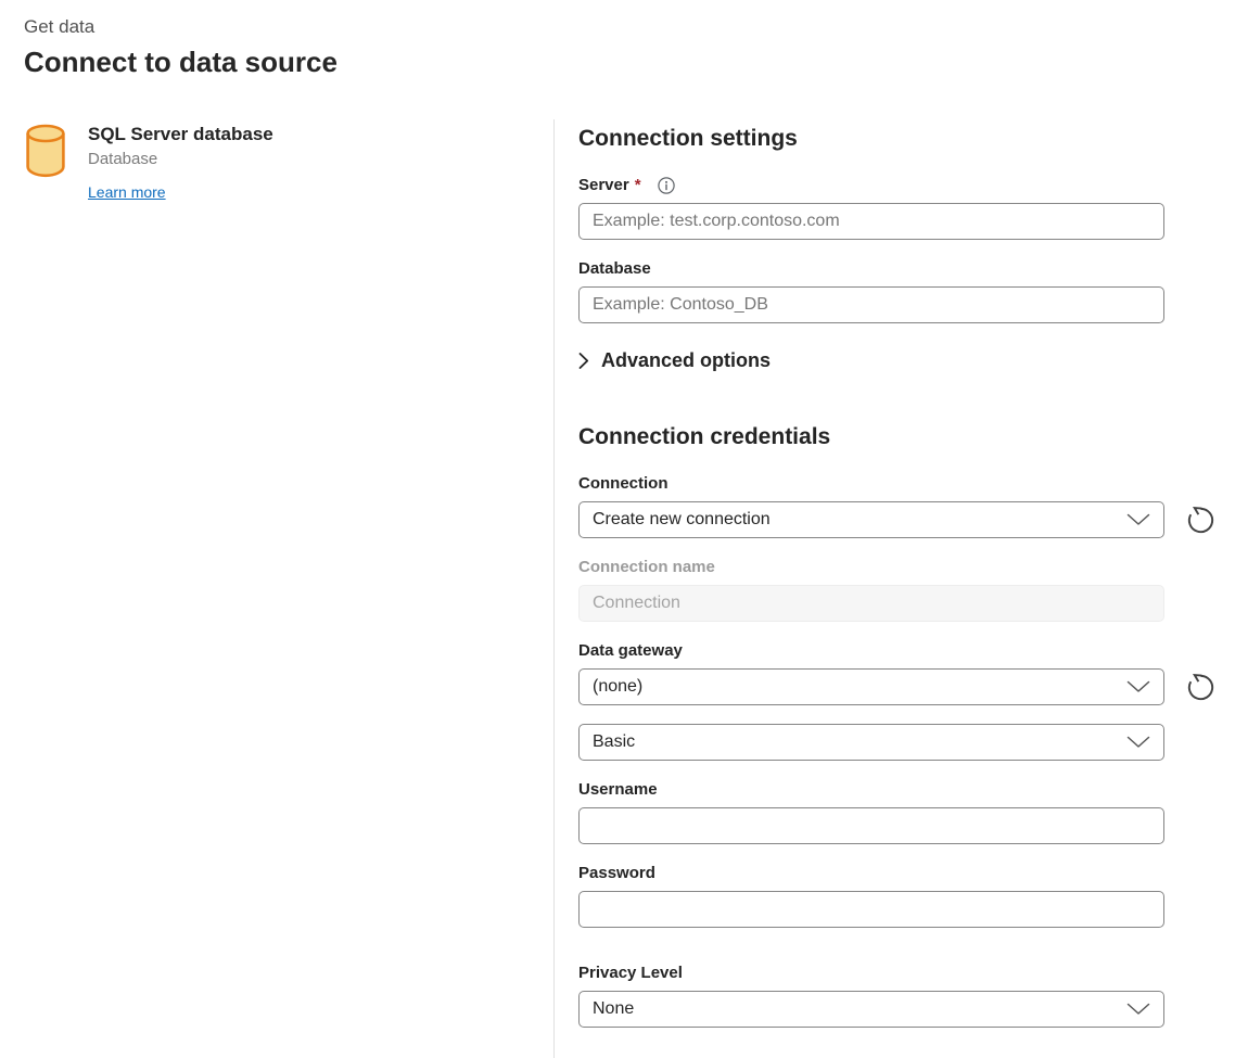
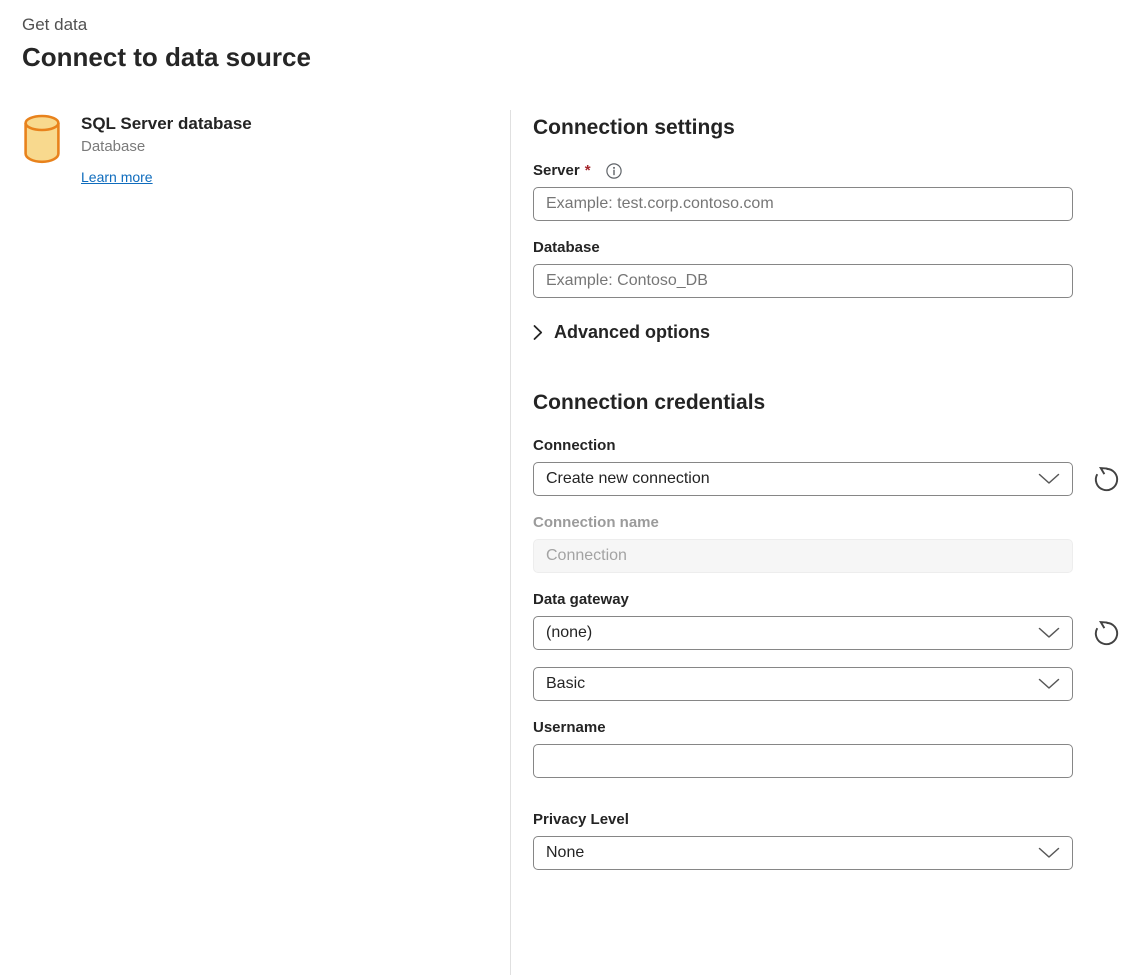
  Get data
  Connect to data source
  SQL Server database
  Database
  Learn more
  Connection settings
  Server
  *
  Example: test.corp.contoso.com
  Database
  Example: Contoso_DB
  Advanced options
  Connection credentials
  Connection
  Create new connection
  Connection name
  Connection
  Data gateway
  (none)
  Basic
  Username
- Password
  Privacy Level
  None
